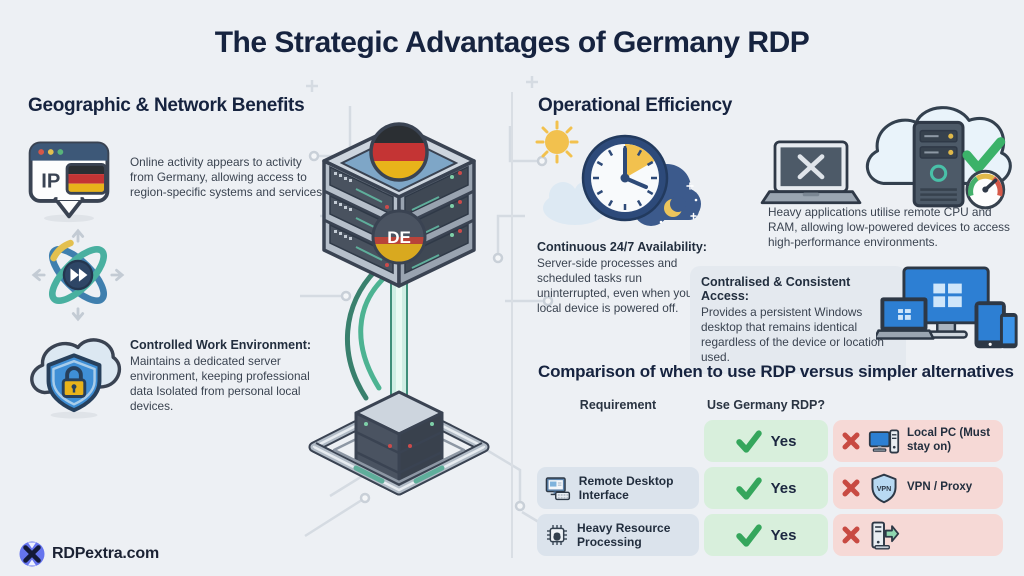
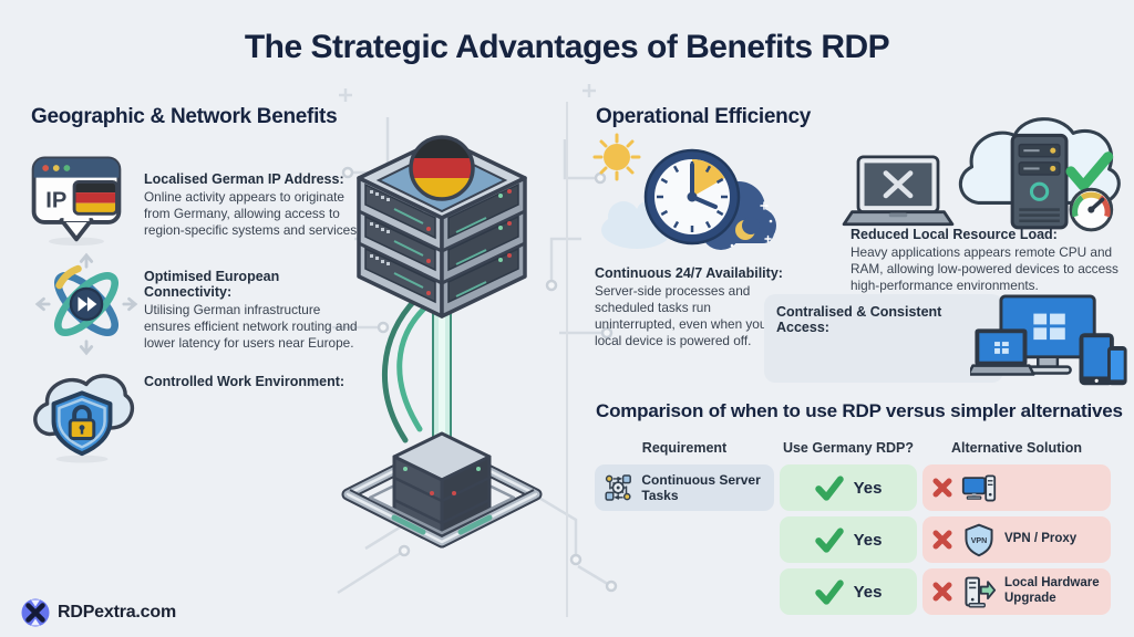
- The Strategic Advantages of Germany RDP
+ The Strategic Advantages of Benefits RDP
  Geographic & Network Benefits
  IP
+ Localised German IP Address:
- Online activity appears to activity from Germany, allowing access to region-specific systems and services.
+ Online activity appears to originate from Germany, allowing access to region-specific systems and services.
+ Optimised European Connectivity:
+ Utilising German infrastructure ensures efficient network routing and lower latency for users near Europe.
  Controlled Work Environment:
- Maintains a dedicated server environment, keeping professional data Isolated from personal local devices.
- DE
  Operational Efficiency
  Continuous 24/7 Availability:
  Server-side processes and scheduled tasks run uninterrupted, even when yo local device is powered off.
+ Reduced Local Resource Load:
- Heavy applications utilise remote CPU and RAM, allowing low-powered devices to access high-performance environments.
+ Heavy applications appears remote CPU and RAM, allowing low-powered devices to access high-performance environments.
  Contralised & Consistent Access:
- Provides a persistent Windows desktop that remains identical regardless of the device or location used.
  Comparison of when to use RDP versus simpler alternatives
  Requirement
  Use Germany RDP?
+ Alternative Solution
+ Continuous Server Tasks
  Yes
- Local PC (Must stay on)
- Remote Desktop Interface
  Yes
  VPN
  VPN / Proxy
- Heavy Resource Processing
  Yes
+ Local Hardware Upgrade
  RDPextra.com
